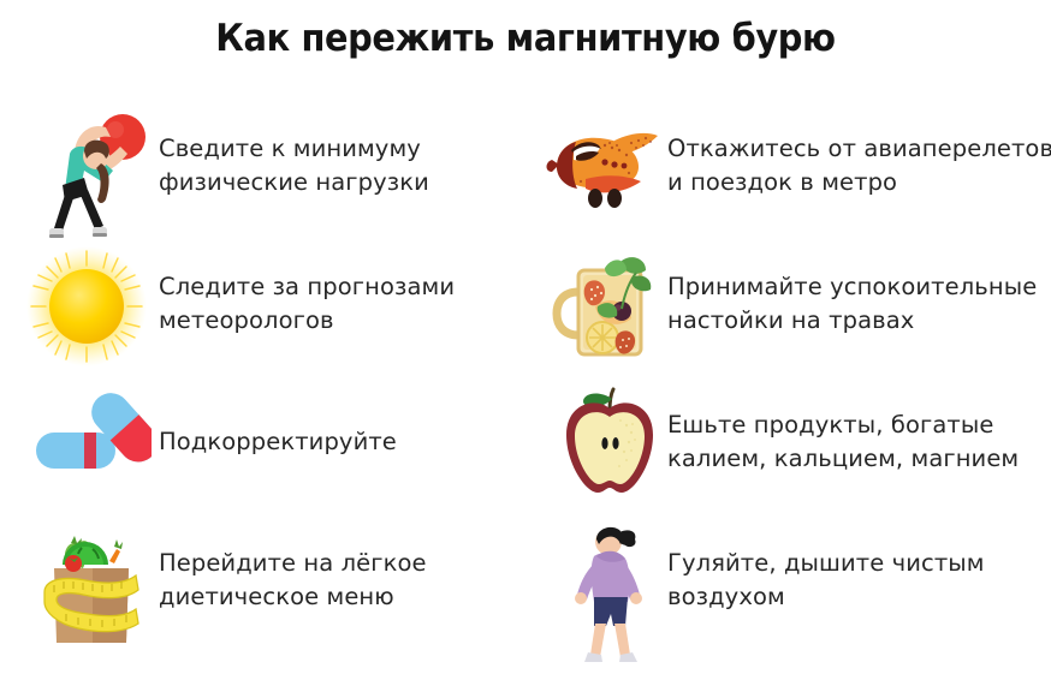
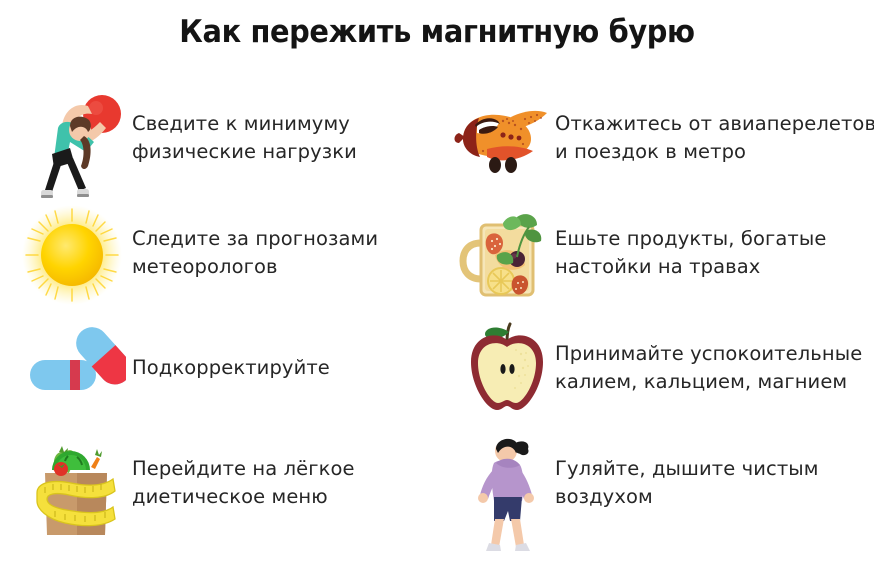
  Как пережить магнитную бурю
  Сведите к минимуму
  физические нагрузки
  Следите за прогнозами
  метеорологов
  Подкорректируйте
  Перейдите на лёгкое
  диетическое меню
  Откажитесь от авиаперелетов
  и поездок в метро
- Принимайте успокоительные
+ Ешьте продукты, богатые
  настойки на травах
- Ешьте продукты, богатые
+ Принимайте успокоительные
  калием, кальцием, магнием
  Гуляйте, дышите чистым
  воздухом
